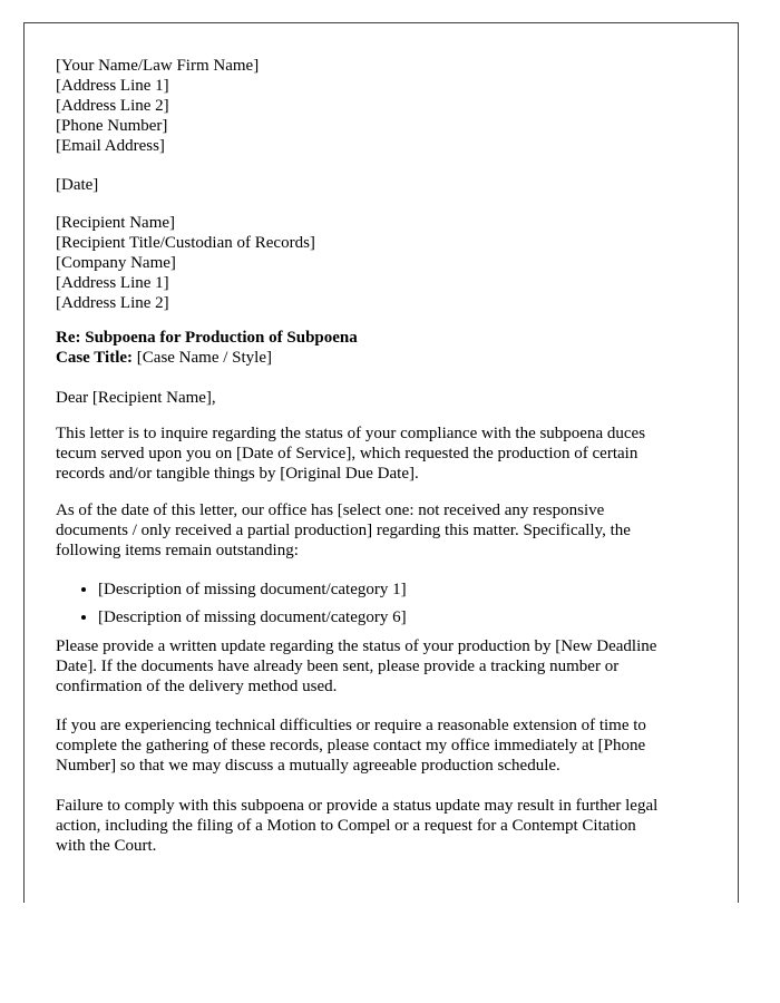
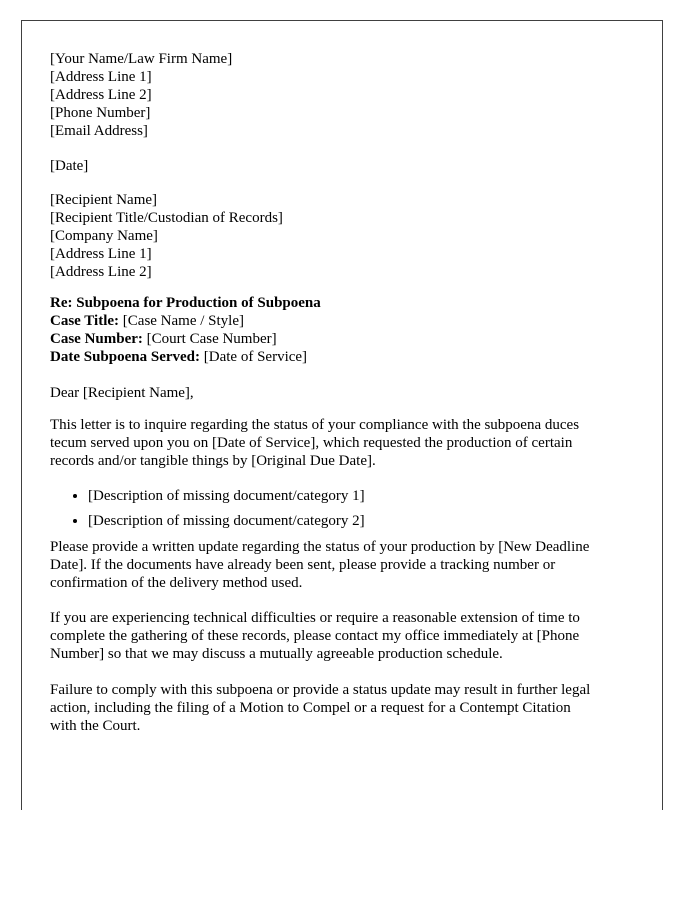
  [Your Name/Law Firm Name]
  [Address Line 1]
  [Address Line 2]
  [Phone Number]
  [Email Address]
  [Date]
  [Recipient Name]
  [Recipient Title/Custodian of Records]
  [Company Name]
  [Address Line 1]
  [Address Line 2]
  Re: Subpoena for Production of Subpoena
  Case Title: [Case Name / Style]
+ Case Number: [Court Case Number]
+ Date Subpoena Served: [Date of Service]
  Dear [Recipient Name],
  This letter is to inquire regarding the status of your compliance with the subpoena duces
  tecum served upon you on [Date of Service], which requested the production of certain
  records and/or tangible things by [Original Due Date].
- As of the date of this letter, our office has [select one: not received any responsive
- documents / only received a partial production] regarding this matter. Specifically, the
- following items remain outstanding:
  [Description of missing document/category 1]
- [Description of missing document/category 6]
+ [Description of missing document/category 2]
  Please provide a written update regarding the status of your production by [New Deadline
  Date]. If the documents have already been sent, please provide a tracking number or
  confirmation of the delivery method used.
  If you are experiencing technical difficulties or require a reasonable extension of time to
  complete the gathering of these records, please contact my office immediately at [Phone
  Number] so that we may discuss a mutually agreeable production schedule.
  Failure to comply with this subpoena or provide a status update may result in further legal
  action, including the filing of a Motion to Compel or a request for a Contempt Citation
  with the Court.
